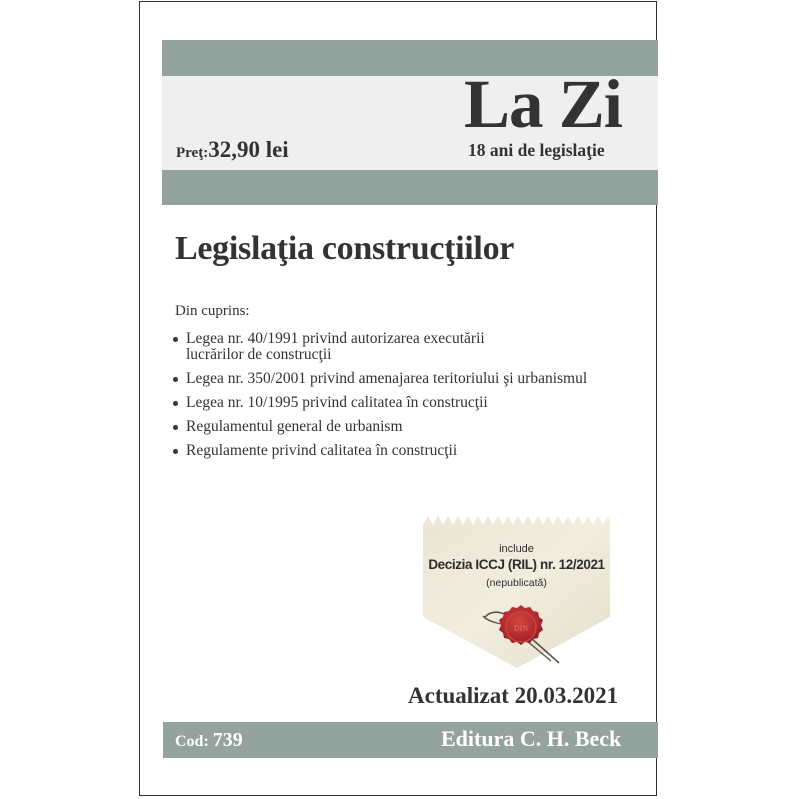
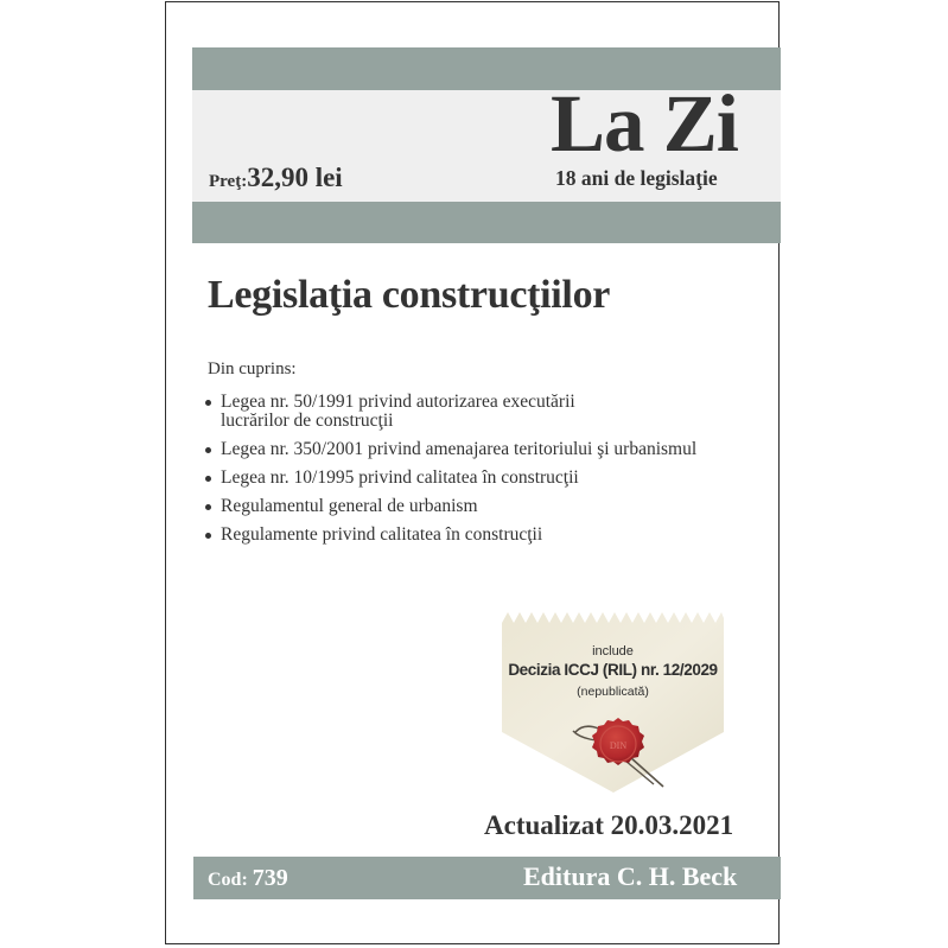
  Preţ:32,90 lei
  La Zi
  18 ani de legislaţie
  Legislaţia construcţiilor
  Din cuprins:
- Legea nr. 40/1991 privind autorizarea executării
+ Legea nr. 50/1991 privind autorizarea executării
  lucrărilor de construcţii
  Legea nr. 350/2001 privind amenajarea teritoriului şi urbanismul
  Legea nr. 10/1995 privind calitatea în construcţii
  Regulamentul general de urbanism
  Regulamente privind calitatea în construcţii
  DIN
  include
- Decizia ICCJ (RIL) nr. 12/2021
+ Decizia ICCJ (RIL) nr. 12/2029
  (nepublicată)
  Actualizat 20.03.2021
  Cod: 739
  Editura C. H. Beck
